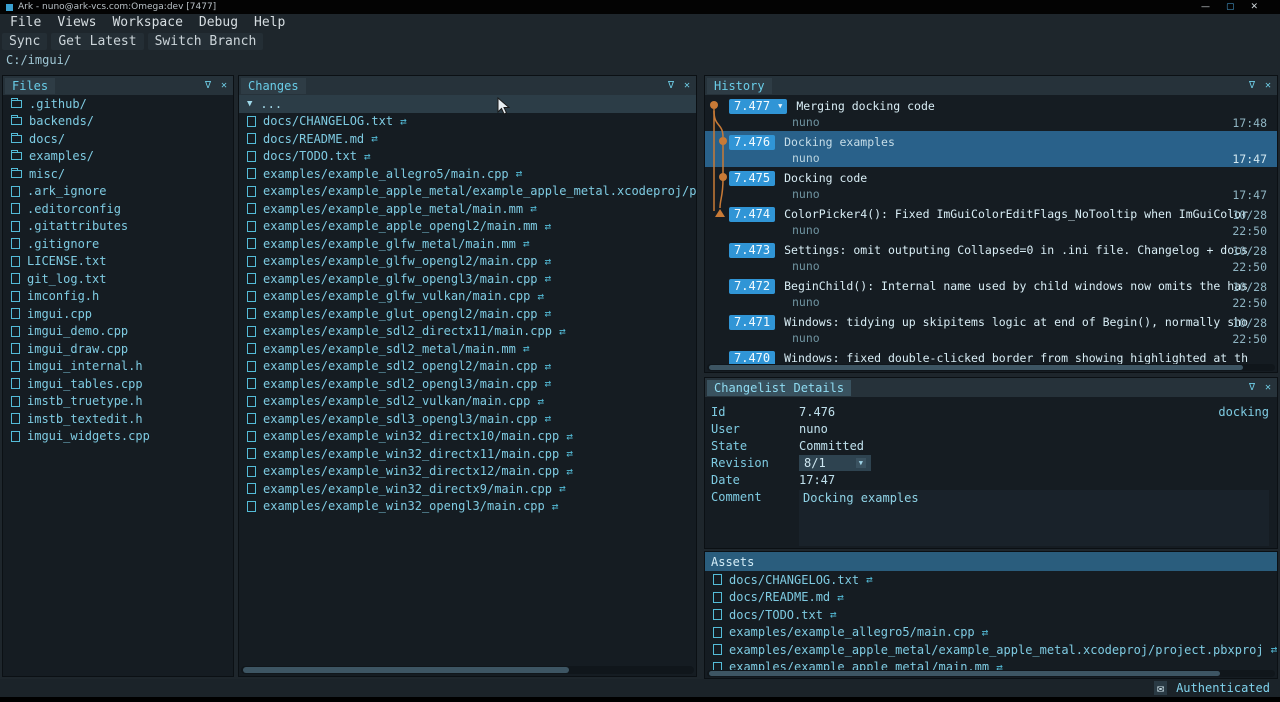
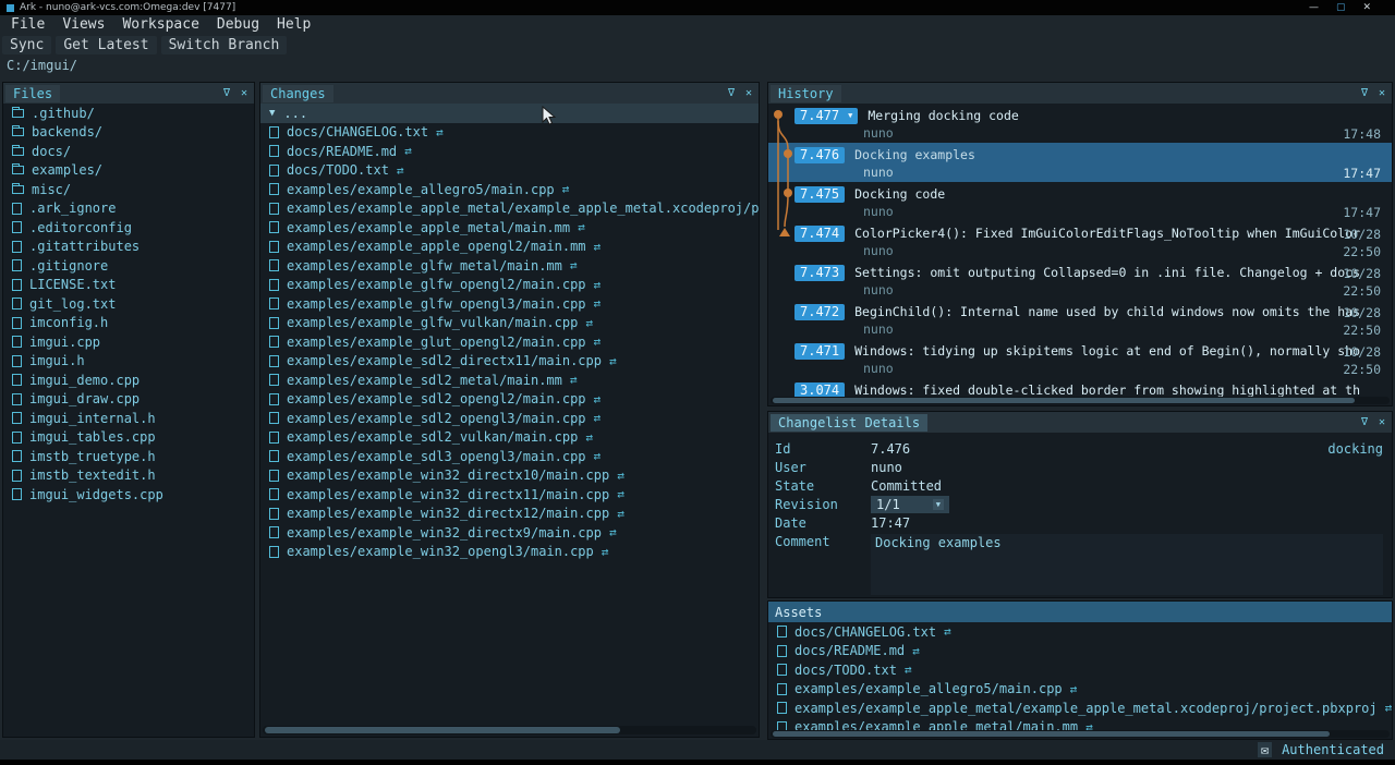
  Ark - nuno@ark-vcs.com:Omega:dev [7477]
  —
  ▢
  ✕
  File
  Views
  Workspace
  Debug
  Help
  Sync
  Get Latest
  Switch Branch
  C:/imgui/
  Files
  ∇
  ✕
  .github/
  backends/
  docs/
  examples/
  misc/
  .ark_ignore
  .editorconfig
  .gitattributes
  .gitignore
  LICENSE.txt
  git_log.txt
  imconfig.h
  imgui.cpp
+ imgui.h
  imgui_demo.cpp
  imgui_draw.cpp
  imgui_internal.h
  imgui_tables.cpp
  imstb_truetype.h
  imstb_textedit.h
  imgui_widgets.cpp
  Changes
  ∇
  ✕
  ▼
  ...
  docs/CHANGELOG.txt
  ⇄
  docs/README.md
  ⇄
  docs/TODO.txt
  ⇄
  examples/example_allegro5/main.cpp
  ⇄
  examples/example_apple_metal/example_apple_metal.xcodeproj/p
  examples/example_apple_metal/main.mm
  ⇄
  examples/example_apple_opengl2/main.mm
  ⇄
  examples/example_glfw_metal/main.mm
  ⇄
  examples/example_glfw_opengl2/main.cpp
  ⇄
  examples/example_glfw_opengl3/main.cpp
  ⇄
  examples/example_glfw_vulkan/main.cpp
  ⇄
  examples/example_glut_opengl2/main.cpp
  ⇄
  examples/example_sdl2_directx11/main.cpp
  ⇄
  examples/example_sdl2_metal/main.mm
  ⇄
  examples/example_sdl2_opengl2/main.cpp
  ⇄
  examples/example_sdl2_opengl3/main.cpp
  ⇄
  examples/example_sdl2_vulkan/main.cpp
  ⇄
  examples/example_sdl3_opengl3/main.cpp
  ⇄
  examples/example_win32_directx10/main.cpp
  ⇄
  examples/example_win32_directx11/main.cpp
  ⇄
  examples/example_win32_directx12/main.cpp
  ⇄
  examples/example_win32_directx9/main.cpp
  ⇄
  examples/example_win32_opengl3/main.cpp
  ⇄
  History
  ∇
  ✕
  7.477
  ▼
  Merging docking code
  nuno
  17:48
  7.476
  Docking examples
  nuno
  17:47
  7.475
  Docking code
  nuno
  17:47
  7.474
  ColorPicker4(): Fixed ImGuiColorEditFlags_NoTooltip when ImGuiColor
  10/28
  nuno
  22:50
  7.473
  Settings: omit outputing Collapsed=0 in .ini file. Changelog + docs
  10/28
  nuno
  22:50
  7.472
  BeginChild(): Internal name used by child windows now omits the has
  10/28
  nuno
  22:50
  7.471
  Windows: tidying up skipitems logic at end of Begin(), normally sho
  10/28
  nuno
  22:50
- 7.470
+ 3.074
  Windows: fixed double-clicked border from showing highlighted at th
  Changelist Details
  ∇
  ✕
  Id
  7.476
  docking
  User
  nuno
  State
  Committed
  Revision
- 8/1
+ 1/1
  ▼
  Date
  17:47
  Comment
  Docking examples
  Assets
  docs/CHANGELOG.txt
  ⇄
  docs/README.md
  ⇄
  docs/TODO.txt
  ⇄
  examples/example_allegro5/main.cpp
  ⇄
  examples/example_apple_metal/example_apple_metal.xcodeproj/project.pbxproj
  ⇄
  examples/example_apple_metal/main.mm
  ⇄
  ✉
  Authenticated
